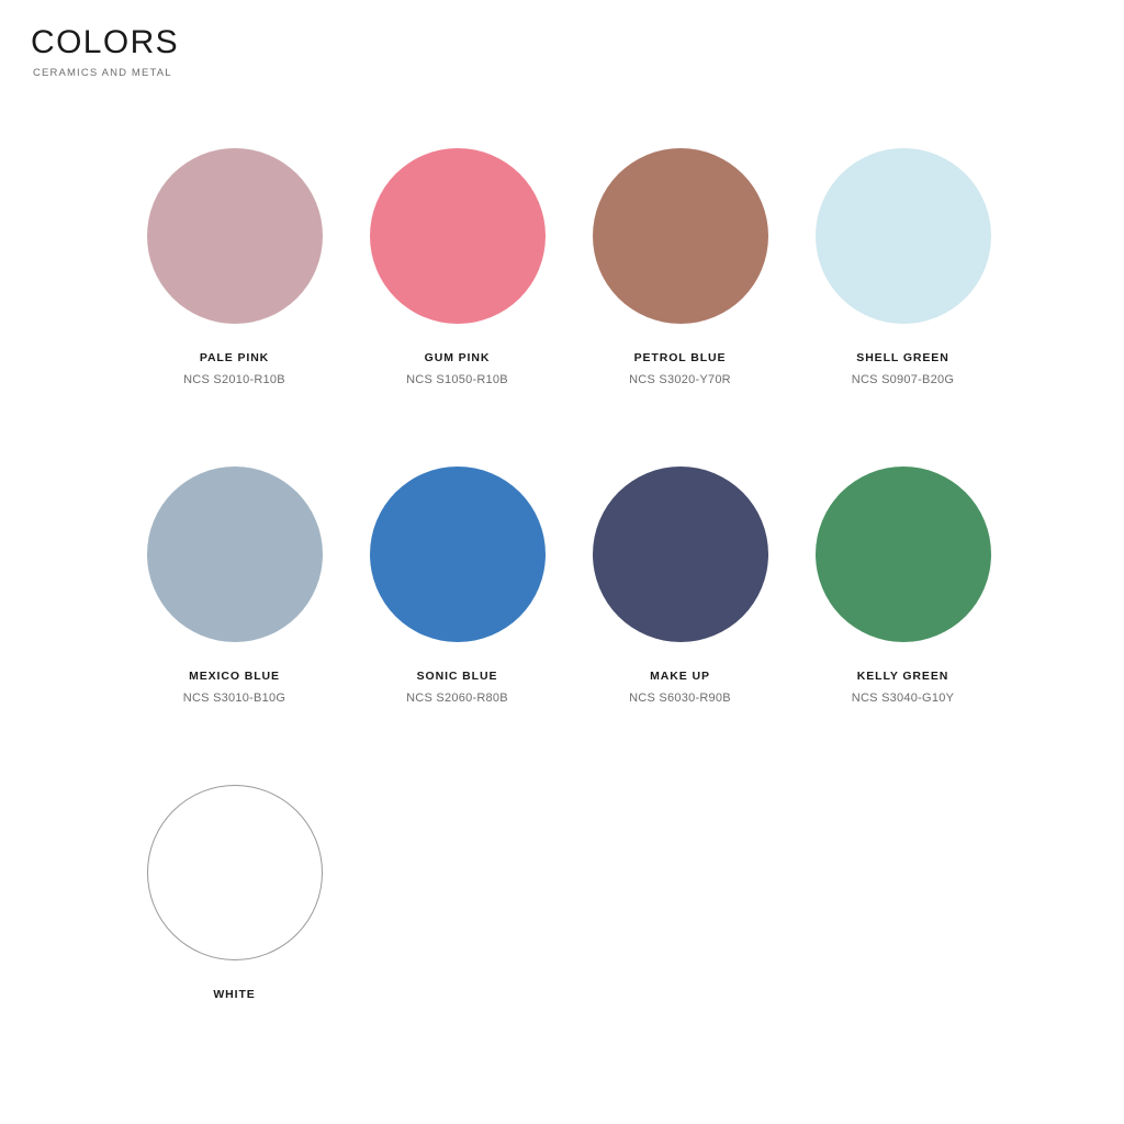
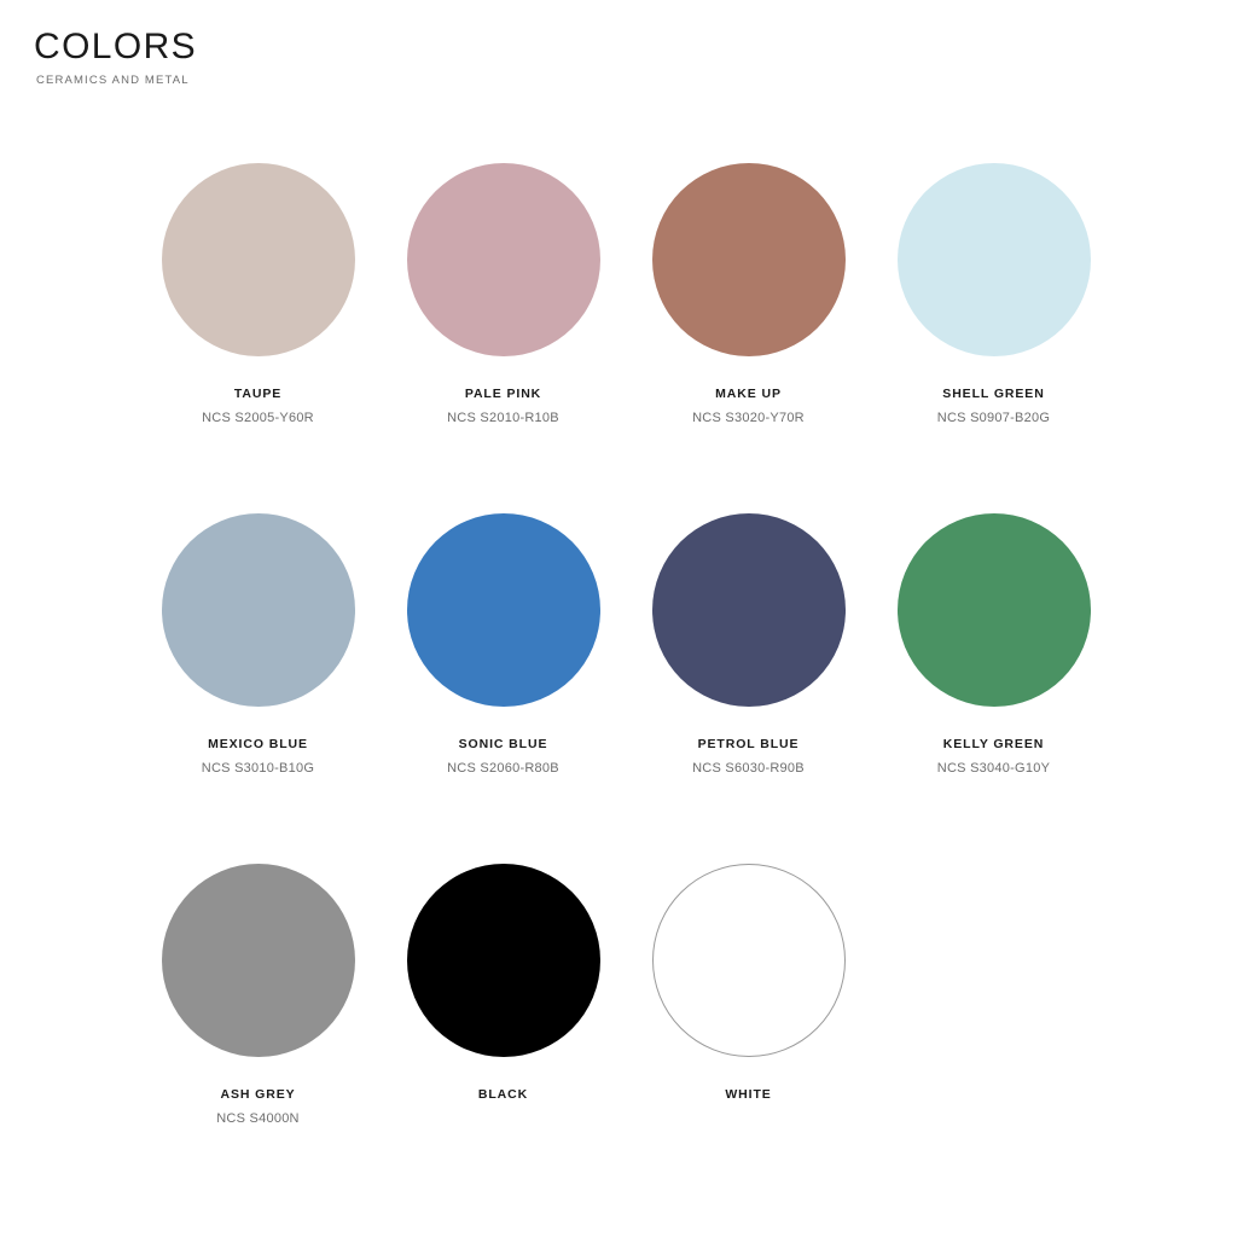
  COLORS
  CERAMICS AND METAL
+ TAUPE
+ NCS S2005-Y60R
  PALE PINK
  NCS S2010-R10B
- GUM PINK
- NCS S1050-R10B
- PETROL BLUE
+ MAKE UP
  NCS S3020-Y70R
  SHELL GREEN
  NCS S0907-B20G
  MEXICO BLUE
  NCS S3010-B10G
  SONIC BLUE
  NCS S2060-R80B
- MAKE UP
+ PETROL BLUE
  NCS S6030-R90B
  KELLY GREEN
  NCS S3040-G10Y
+ ASH GREY
+ NCS S4000N
+ BLACK
  WHITE
